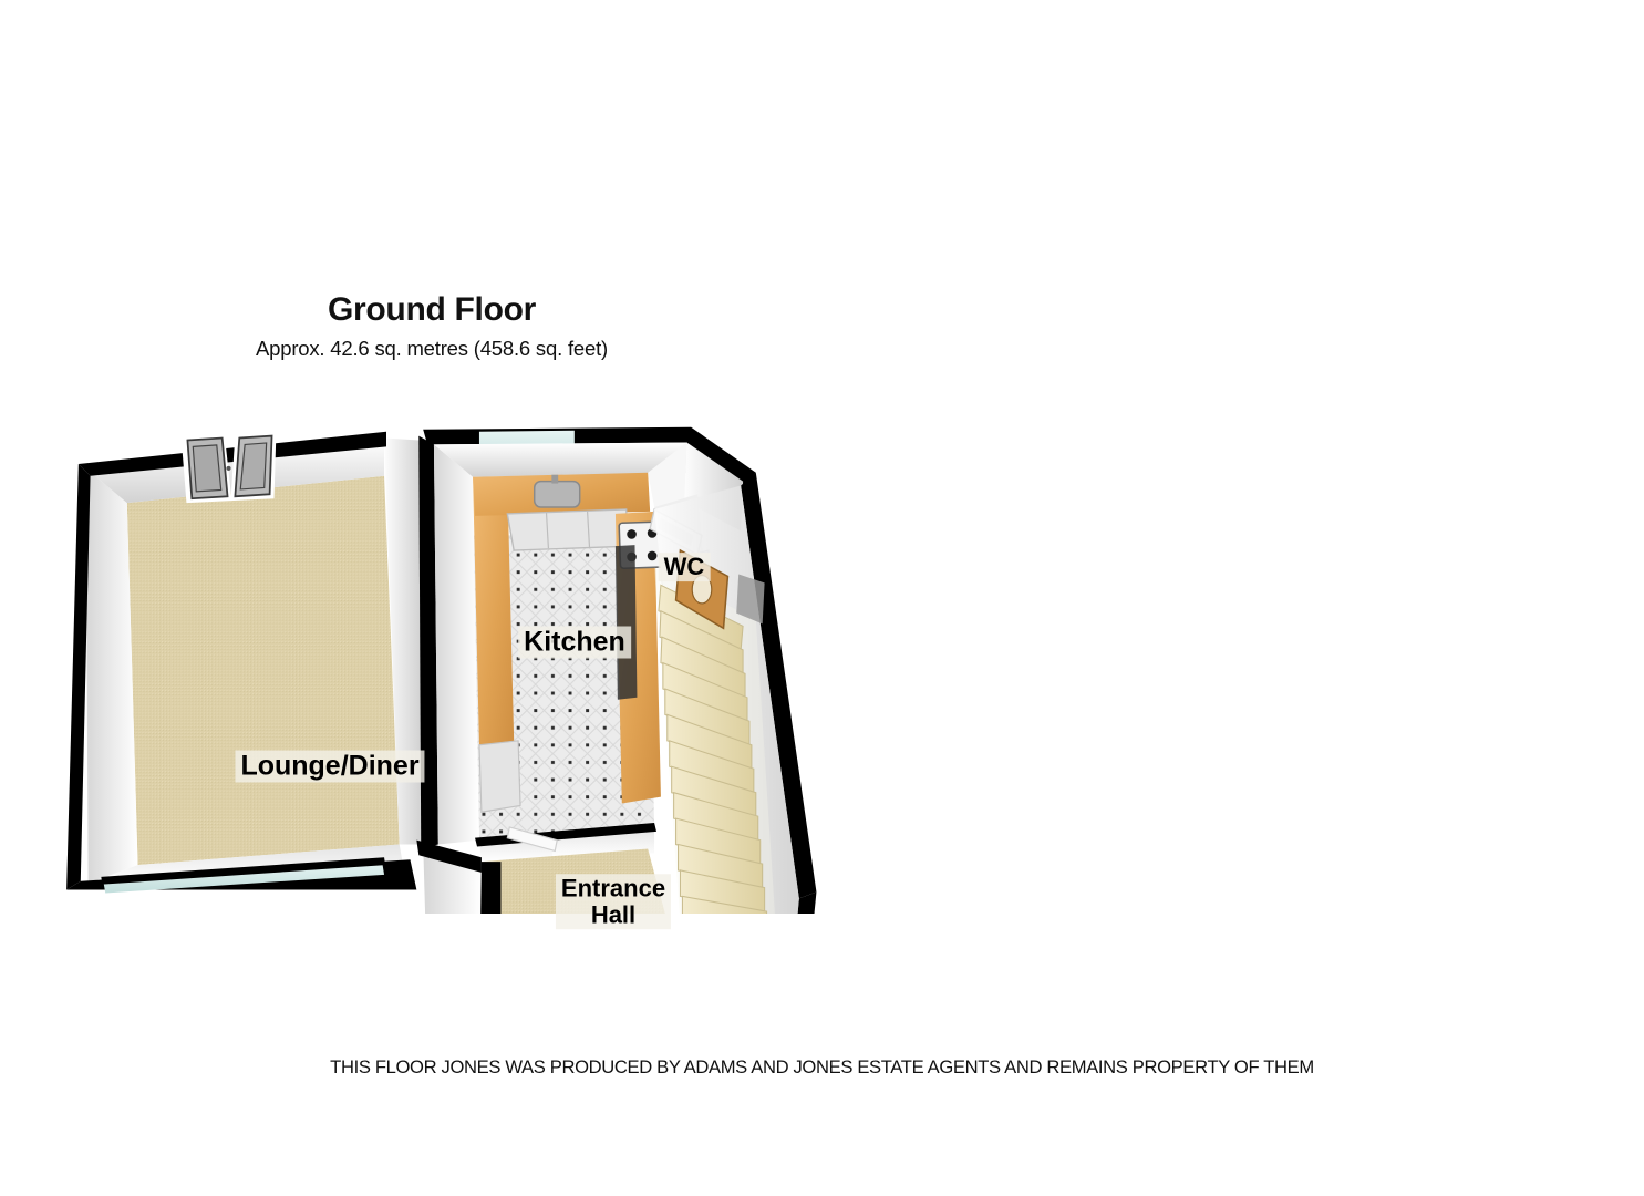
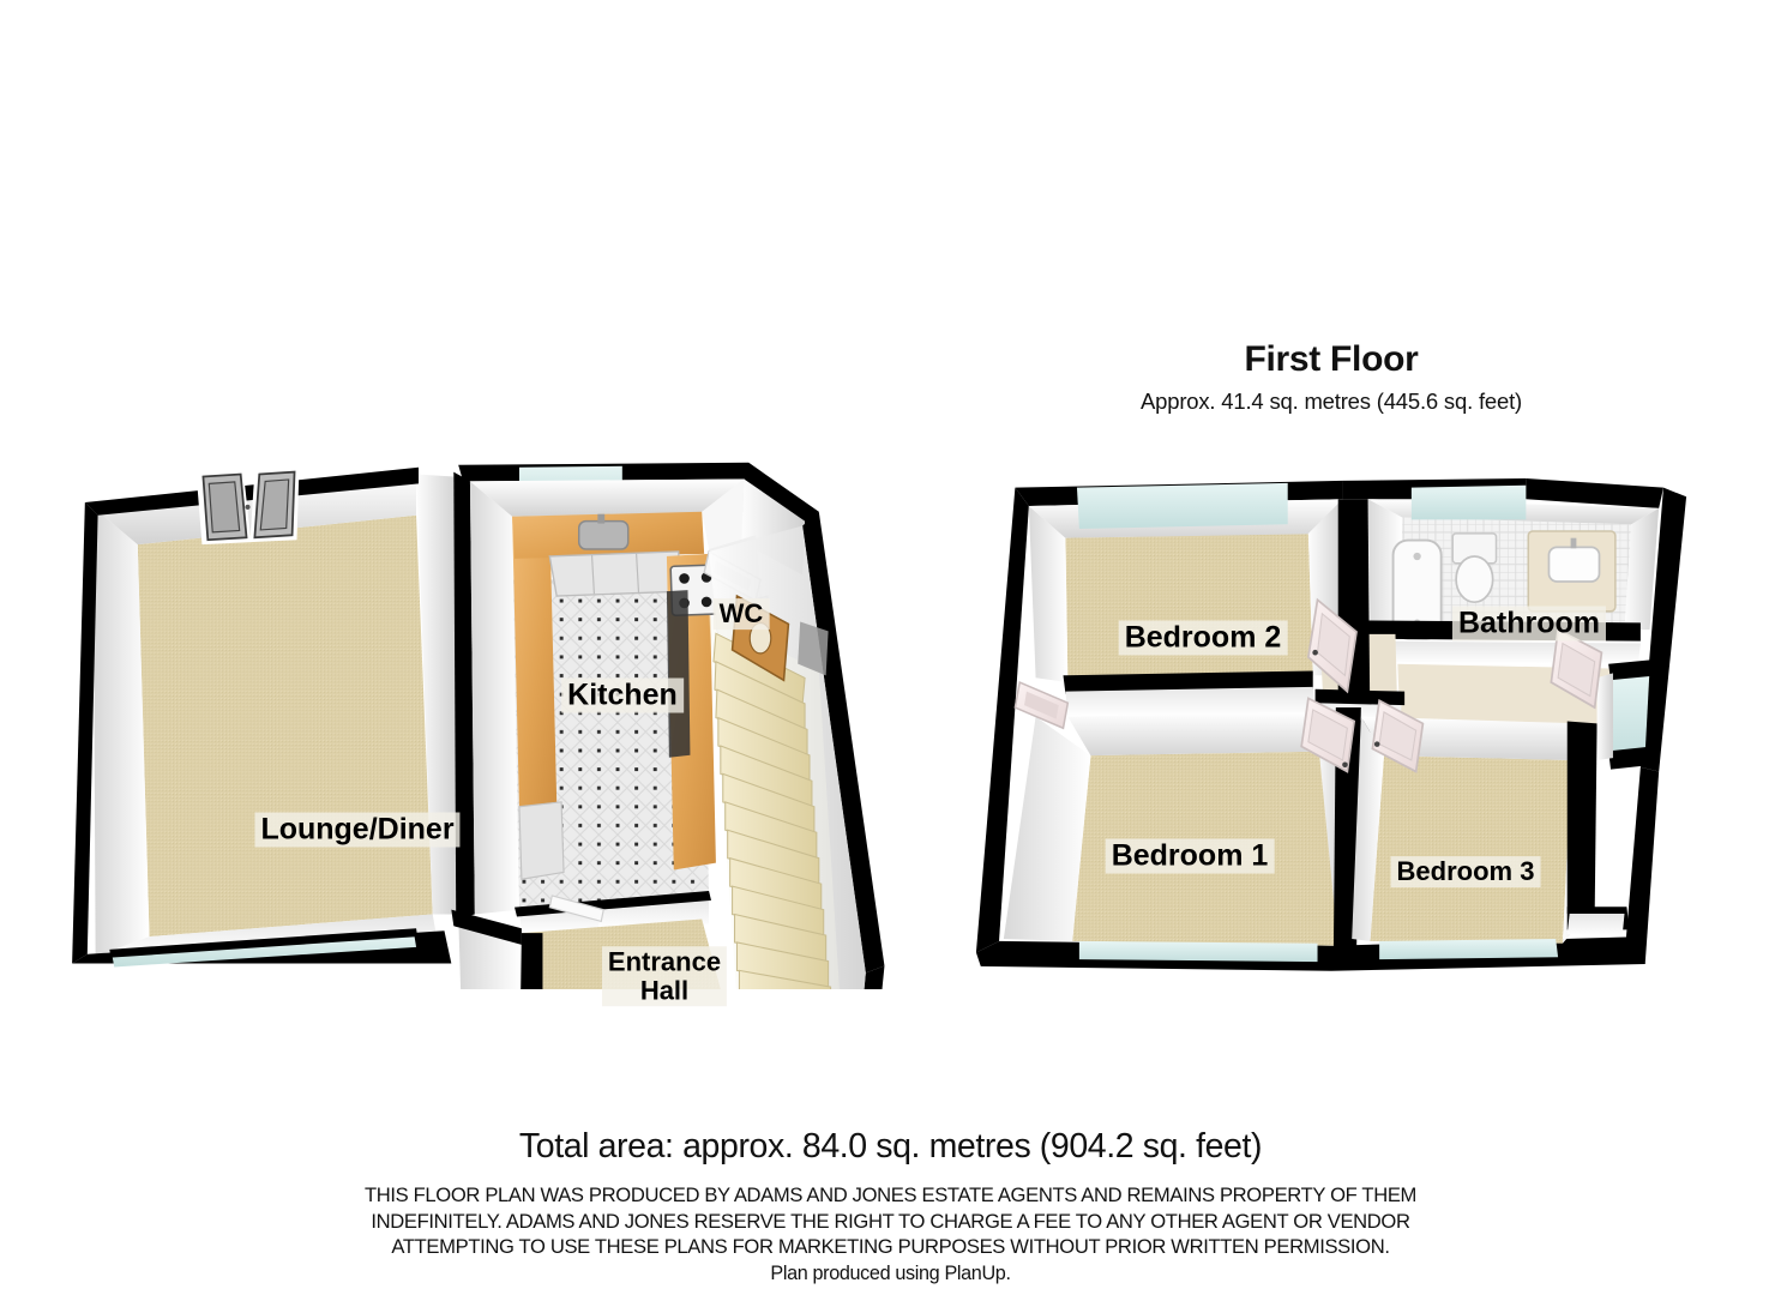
- Ground Floor
- Approx. 42.6 sq. metres (458.6 sq. feet)
  Lounge/Diner
  Kitchen
  WC
  Entrance
  Hall
+ First Floor
+ Approx. 41.4 sq. metres (445.6 sq. feet)
+ Bedroom 2
+ Bathroom
+ Bedroom 1
+ Bedroom 3
+ Total area: approx. 84.0 sq. metres (904.2 sq. feet)
- THIS FLOOR JONES WAS PRODUCED BY ADAMS AND JONES ESTATE AGENTS AND REMAINS PROPERTY OF THEM
+ THIS FLOOR PLAN WAS PRODUCED BY ADAMS AND JONES ESTATE AGENTS AND REMAINS PROPERTY OF THEM
+ INDEFINITELY. ADAMS AND JONES RESERVE THE RIGHT TO CHARGE A FEE TO ANY OTHER AGENT OR VENDOR
+ ATTEMPTING TO USE THESE PLANS FOR MARKETING PURPOSES WITHOUT PRIOR WRITTEN PERMISSION.
+ Plan produced using PlanUp.
